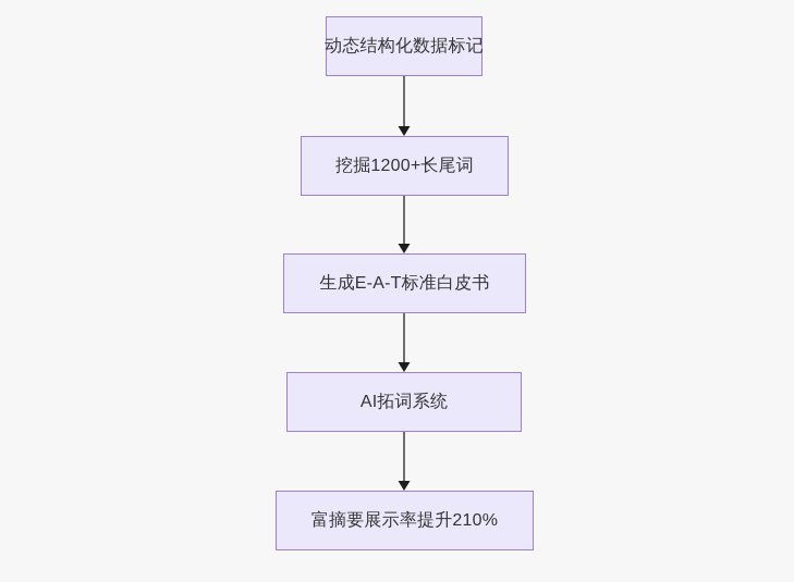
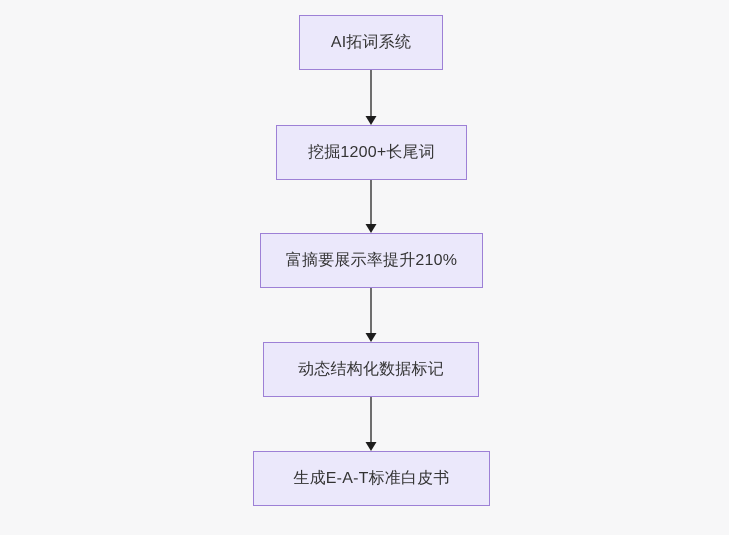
- 动态结构化数据标记
+ AI拓词系统
  挖掘1200+长尾词
- 生成E-A-T标准白皮书
+ 富摘要展示率提升210%
- AI拓词系统
+ 动态结构化数据标记
- 富摘要展示率提升210%
+ 生成E-A-T标准白皮书
